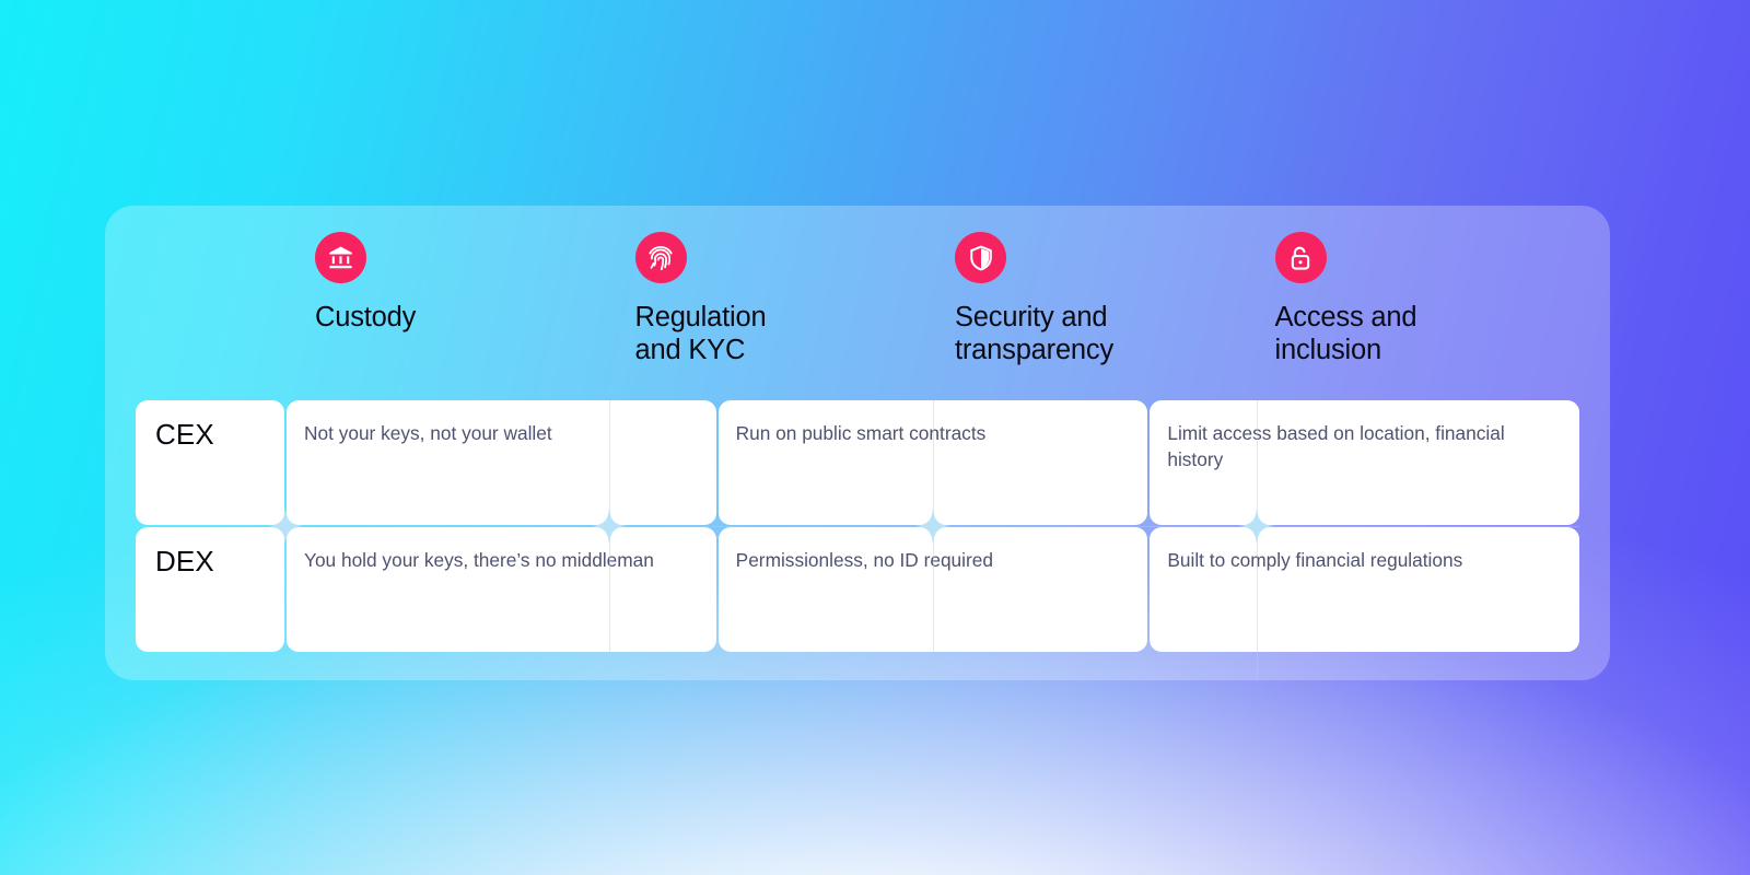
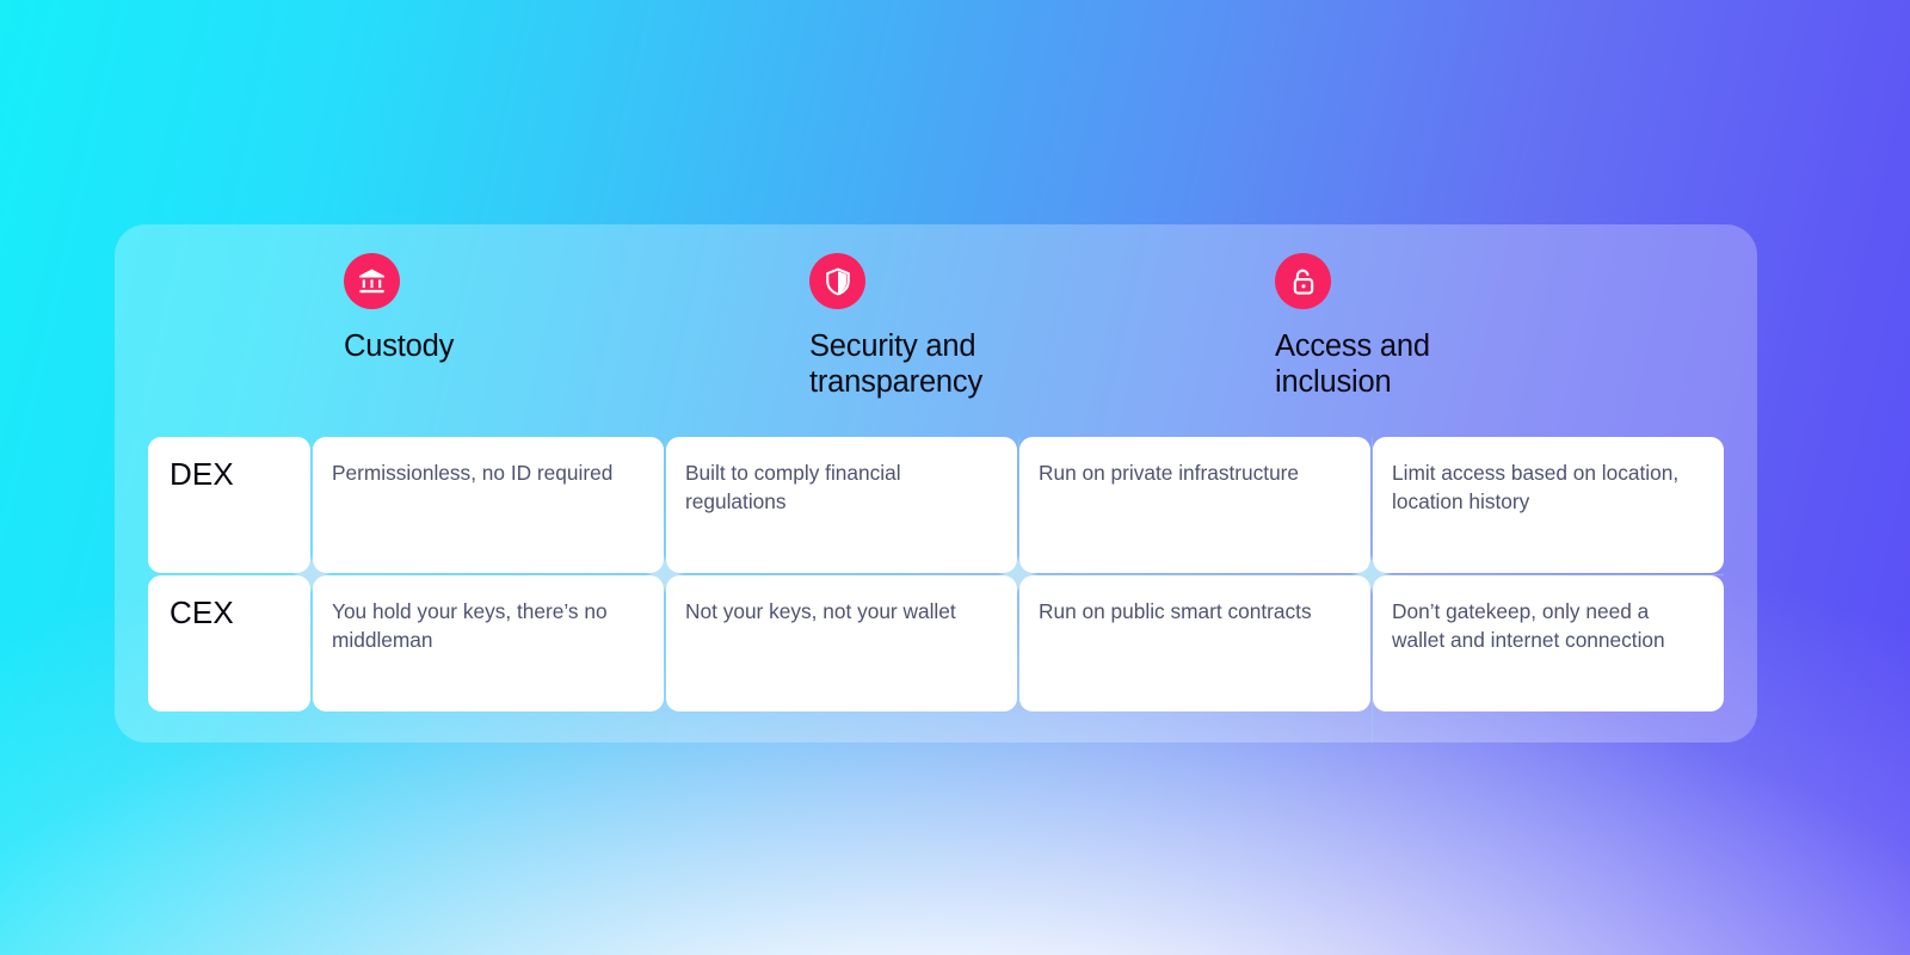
  Custody
- Regulation
- and KYC
  Security and
  transparency
  Access and
  inclusion
- CEX
+ DEX
- Not your keys, not your wallet
+ Permissionless, no ID required
- Run on public smart contracts
+ Built to comply financial regulations
+ Run on private infrastructure
- Limit access based on location, financial history
+ Limit access based on location, location history
- DEX
+ CEX
  You hold your keys, there’s no middleman
- Permissionless, no ID required
+ Not your keys, not your wallet
- Built to comply financial regulations
+ Run on public smart contracts
+ Don’t gatekeep, only need a wallet and internet connection
